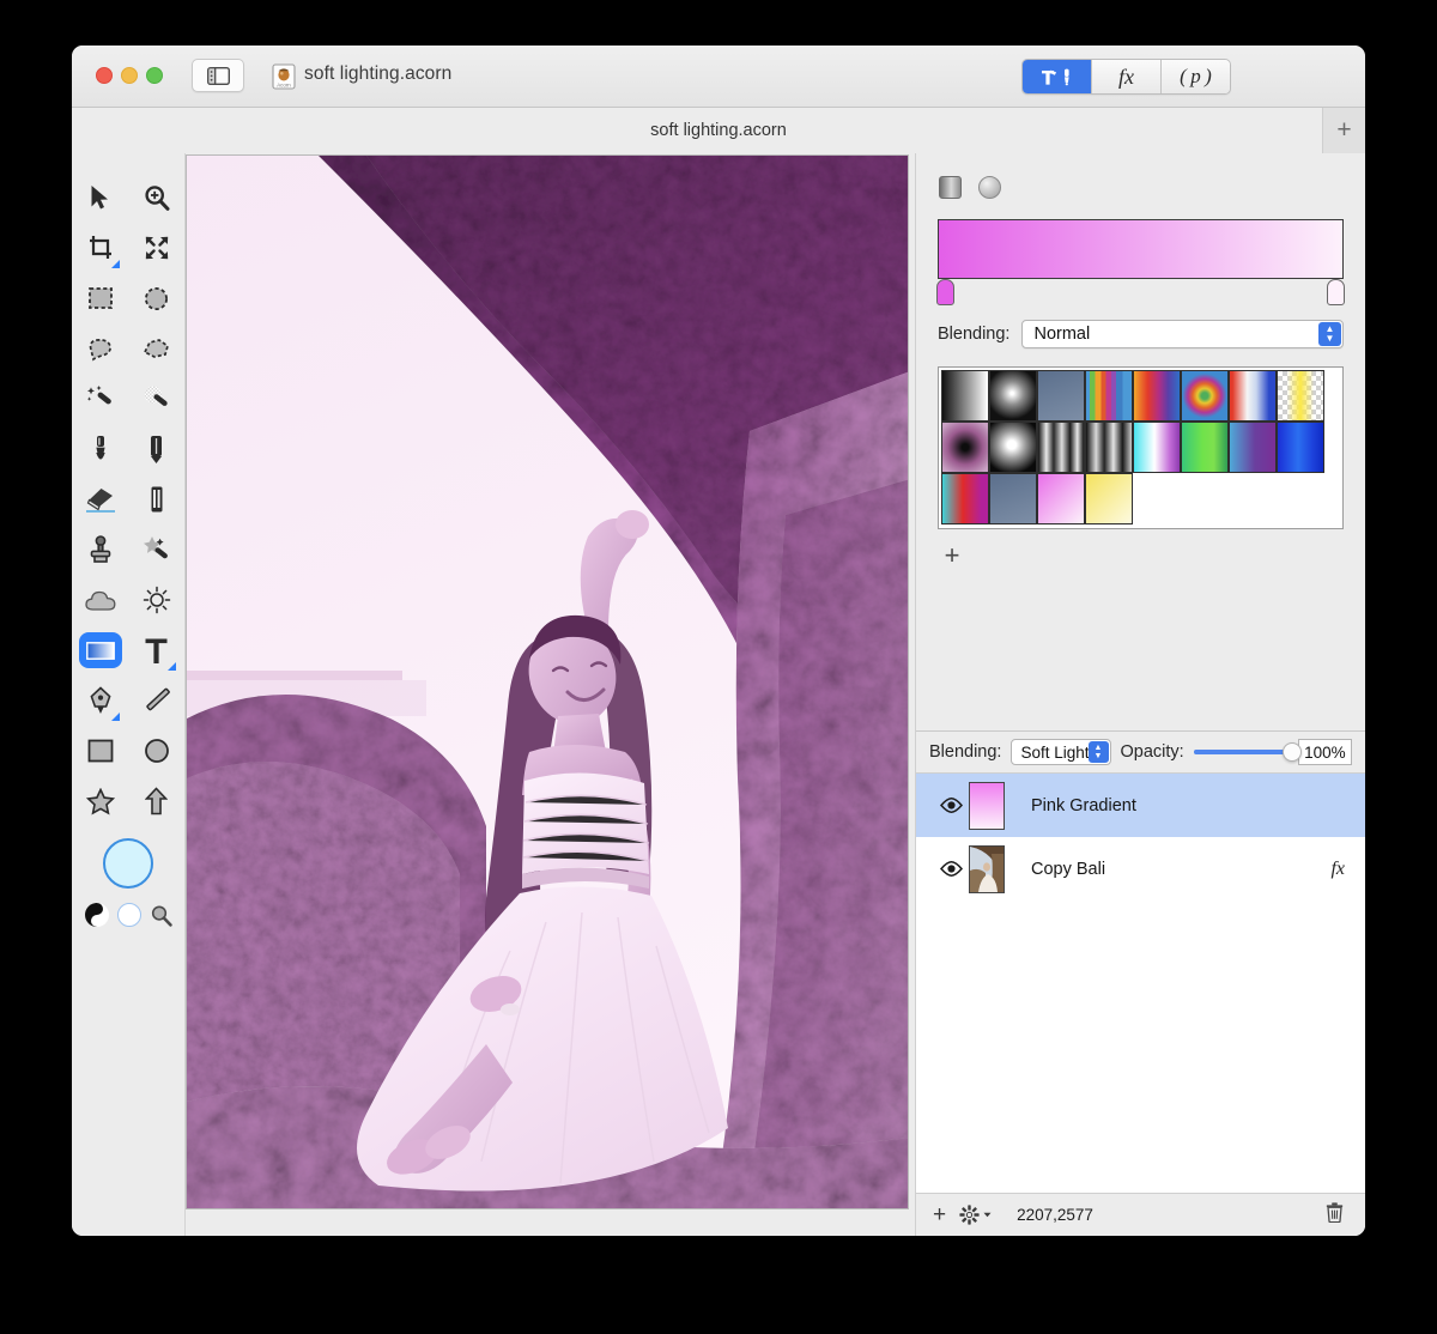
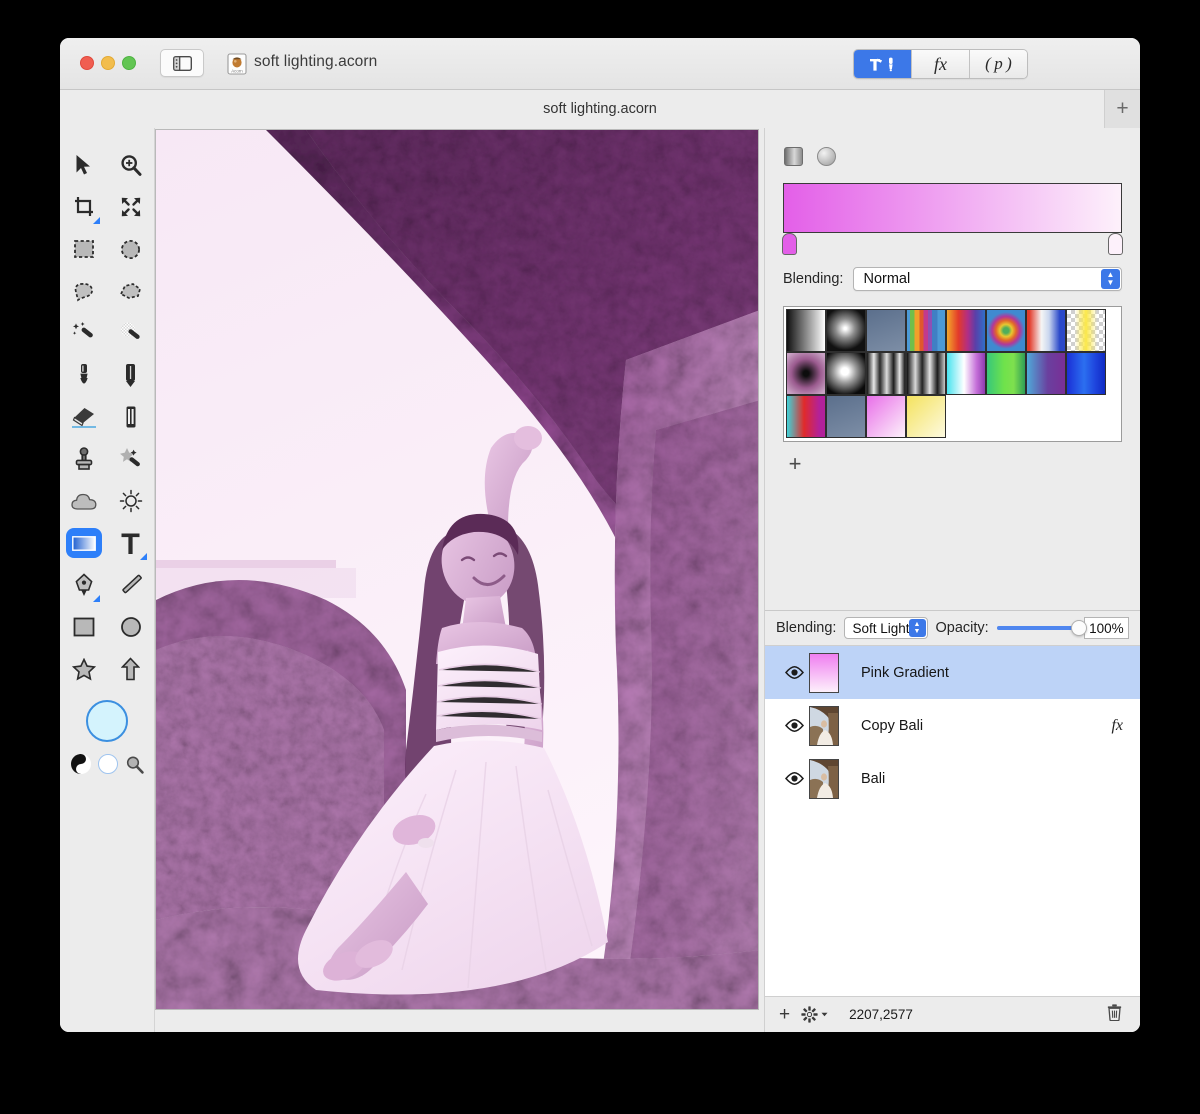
  soft lighting.acorn
  fx
  ( p )
  soft lighting.acorn
  +
  Blending:
  Normal
  ▲
  ▼
  +
  Blending:
  Soft Light
  Opacity:
  100%
  Pink Gradient
  Copy Bali
  fx
+ Bali
  +
  2207,2577
